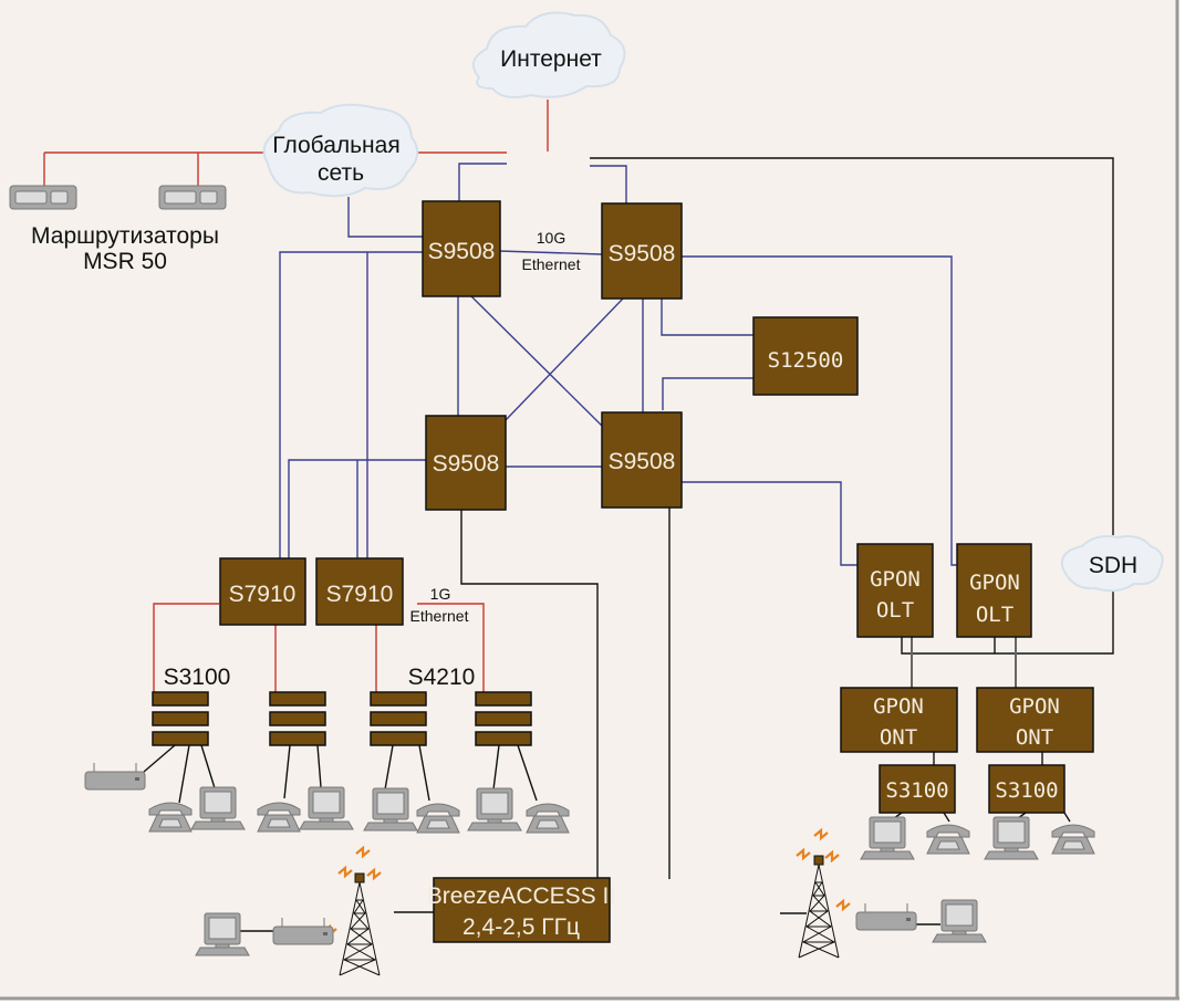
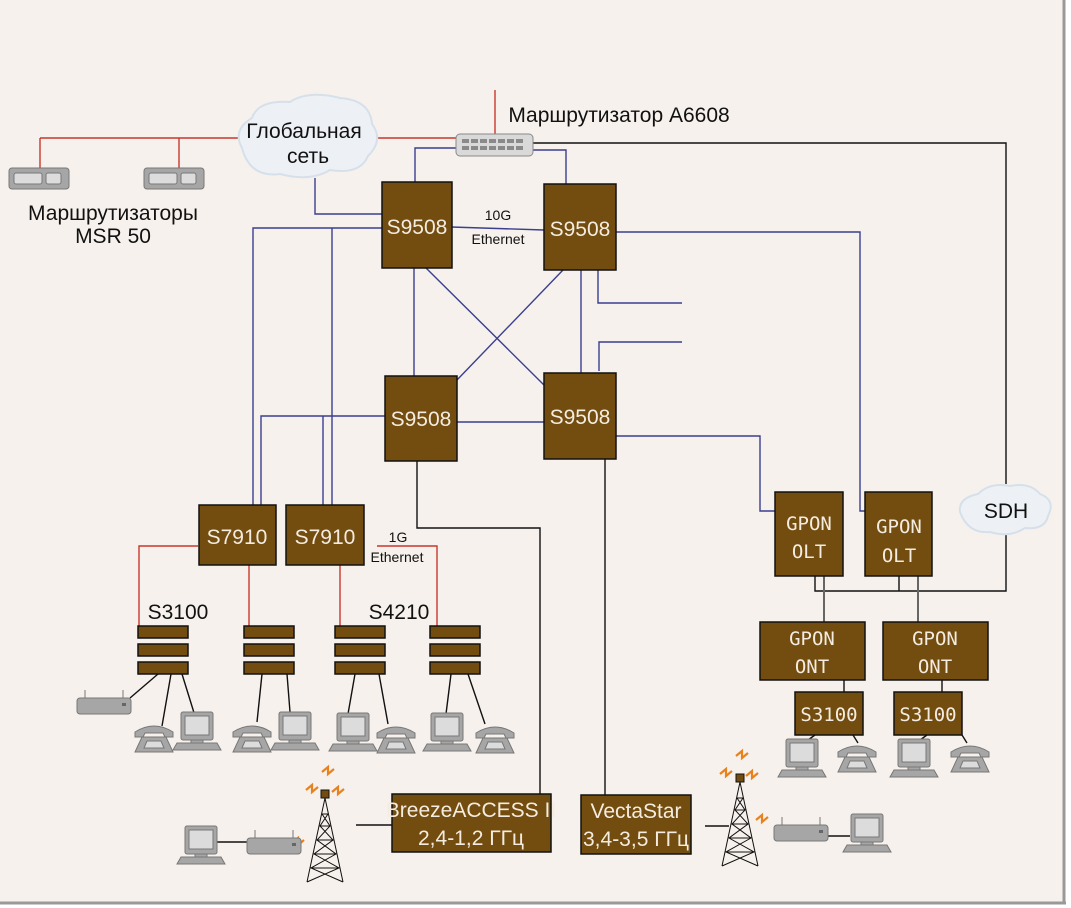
- Интернет
  Глобальная
  сеть
  SDH
+ Маршрутизатор A6608
  Маршрутизаторы
  MSR 50
  S9508
  S9508
  S9508
  S9508
- S12500
  10G
  Ethernet
  S7910
  S7910
  1G
  Ethernet
  S3100
  S4210
  GPON
  OLT
  GPON
  OLT
  GPON
  ONT
  GPON
  ONT
  S3100
  S3100
  BreezeACCESS II
- 2,4-2,5 ГГц
+ 2,4-1,2 ГГц
+ VectaStar
+ 3,4-3,5 ГГц
